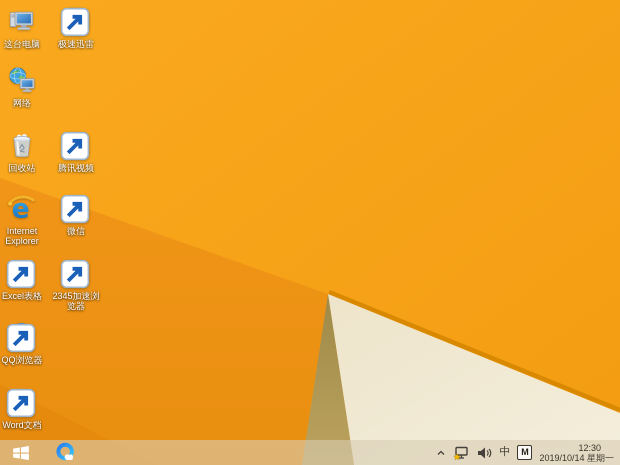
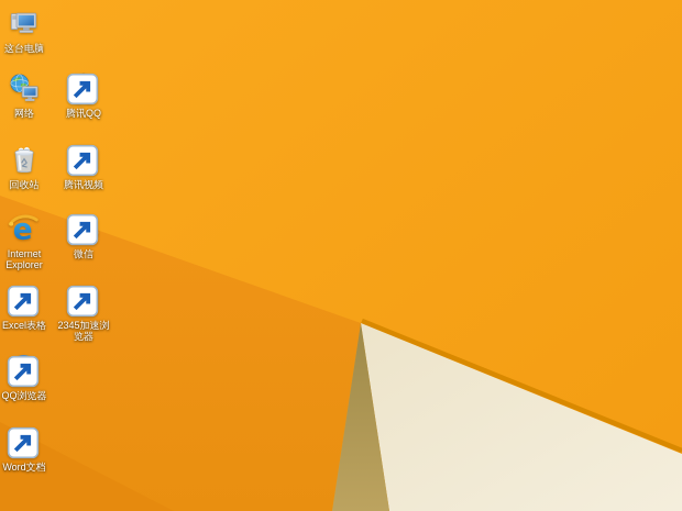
  这台电脑
- 极速迅雷
  网络
+ 腾讯QQ
  回收站
  腾讯视频
  Internet
  Explorer
  微信
  Excel表格
  2345加速浏
  览器
  QQ浏览器
  Word文档
- 中
- M
- 12:30
- 2019/10/14 星期一
